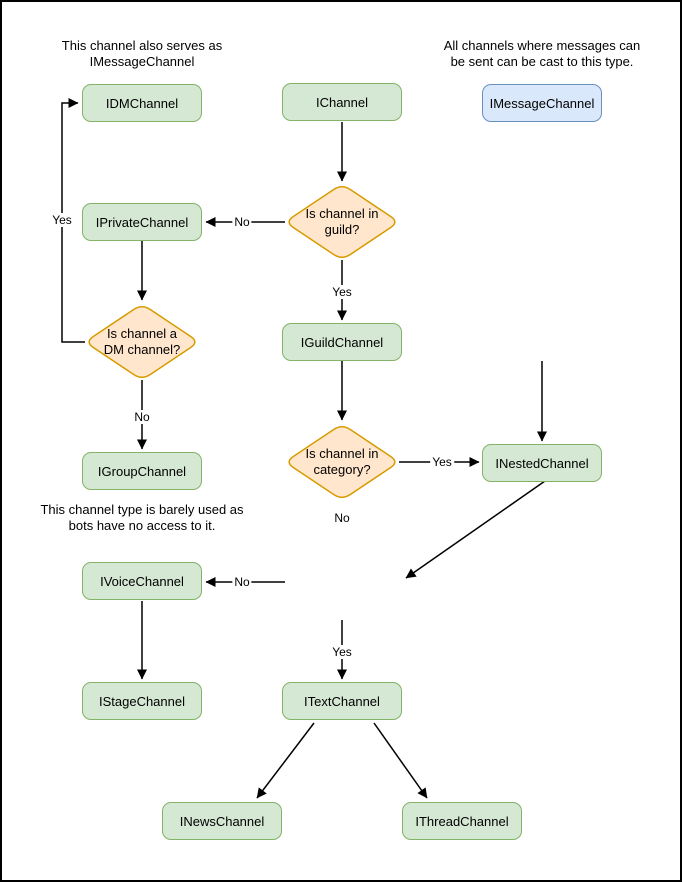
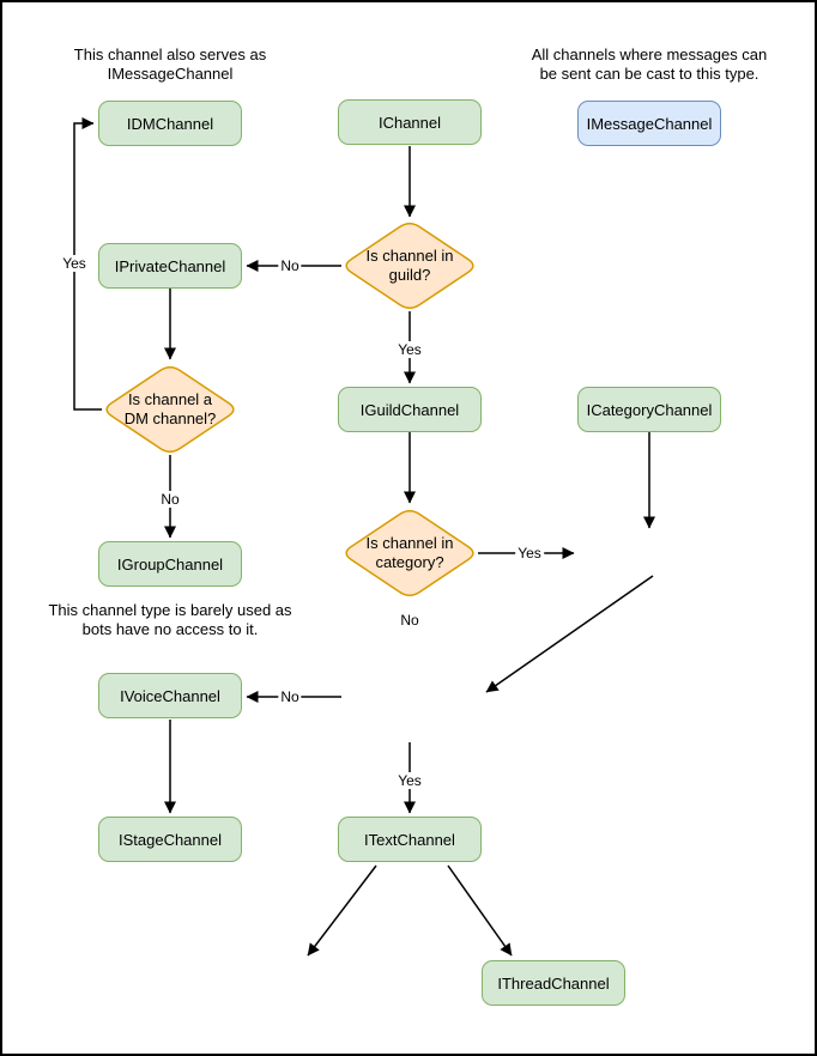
  This channel also serves as
  IMessageChannel
  All channels where messages can
  be sent can be cast to this type.
  This channel type is barely used as
  bots have no access to it.
  IDMChannel
  IChannel
  IMessageChannel
  IPrivateChannel
  IGuildChannel
+ ICategoryChannel
  IGroupChannel
- INestedChannel
  IVoiceChannel
  IStageChannel
  ITextChannel
- INewsChannel
  IThreadChannel
  Is channel in
  guild?
  Is channel a
  DM channel?
  Is channel in
  category?
  No
  Yes
  Yes
  No
  Yes
  No
  No
  Yes
